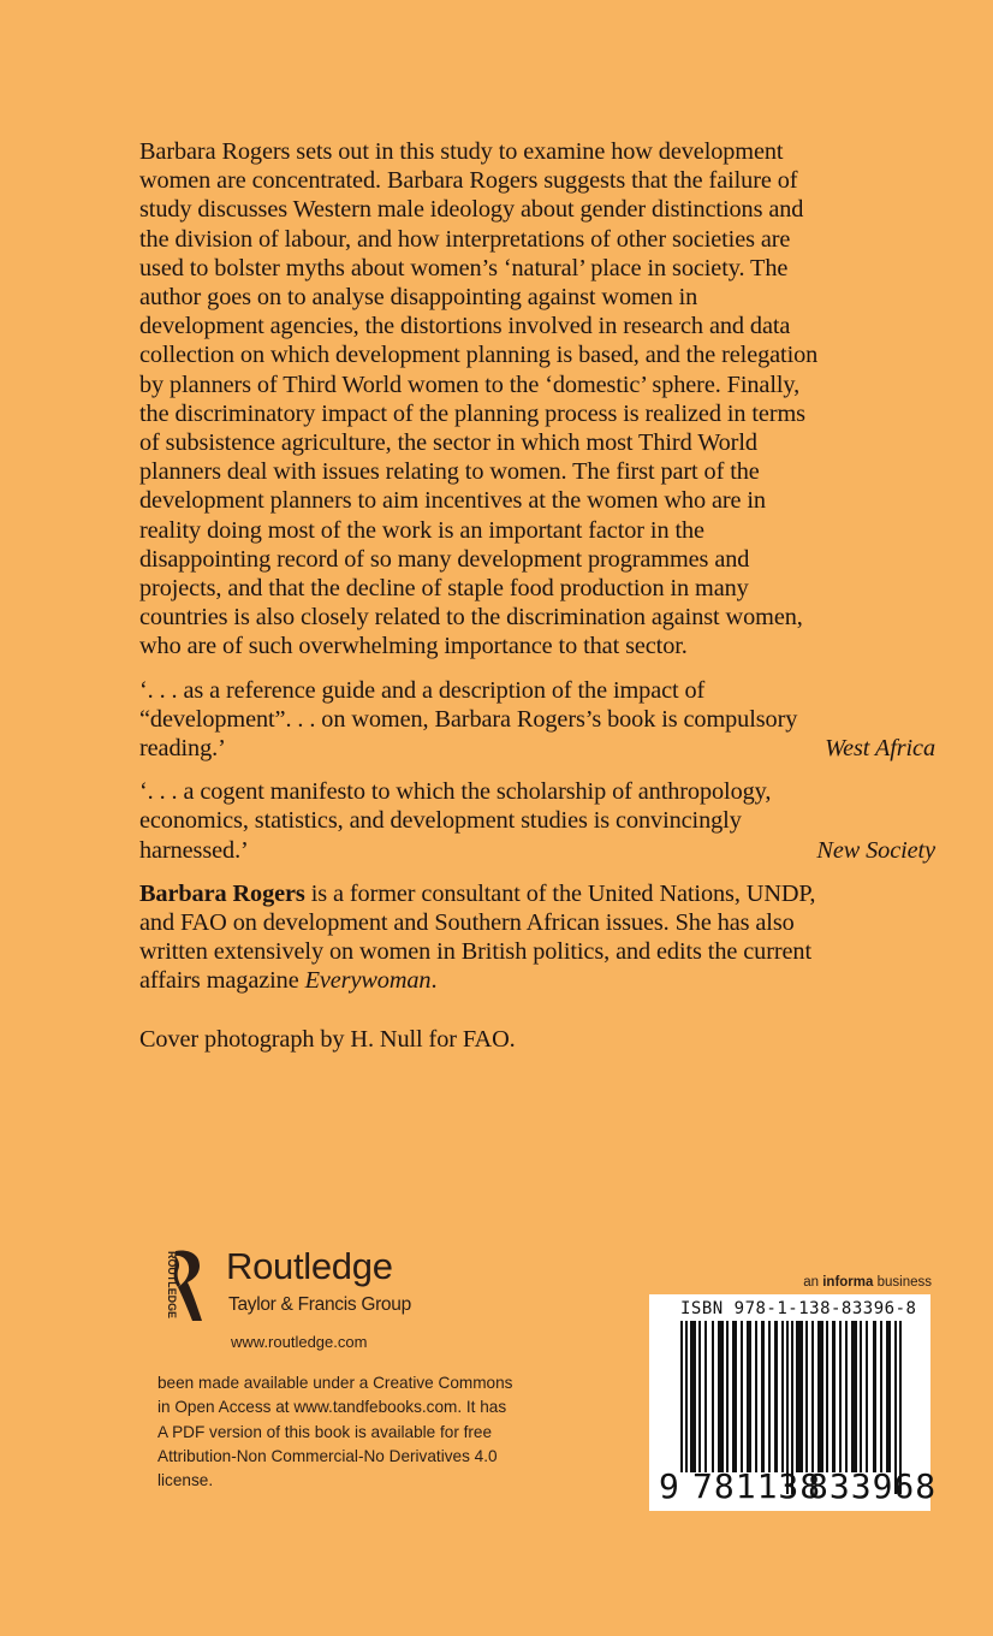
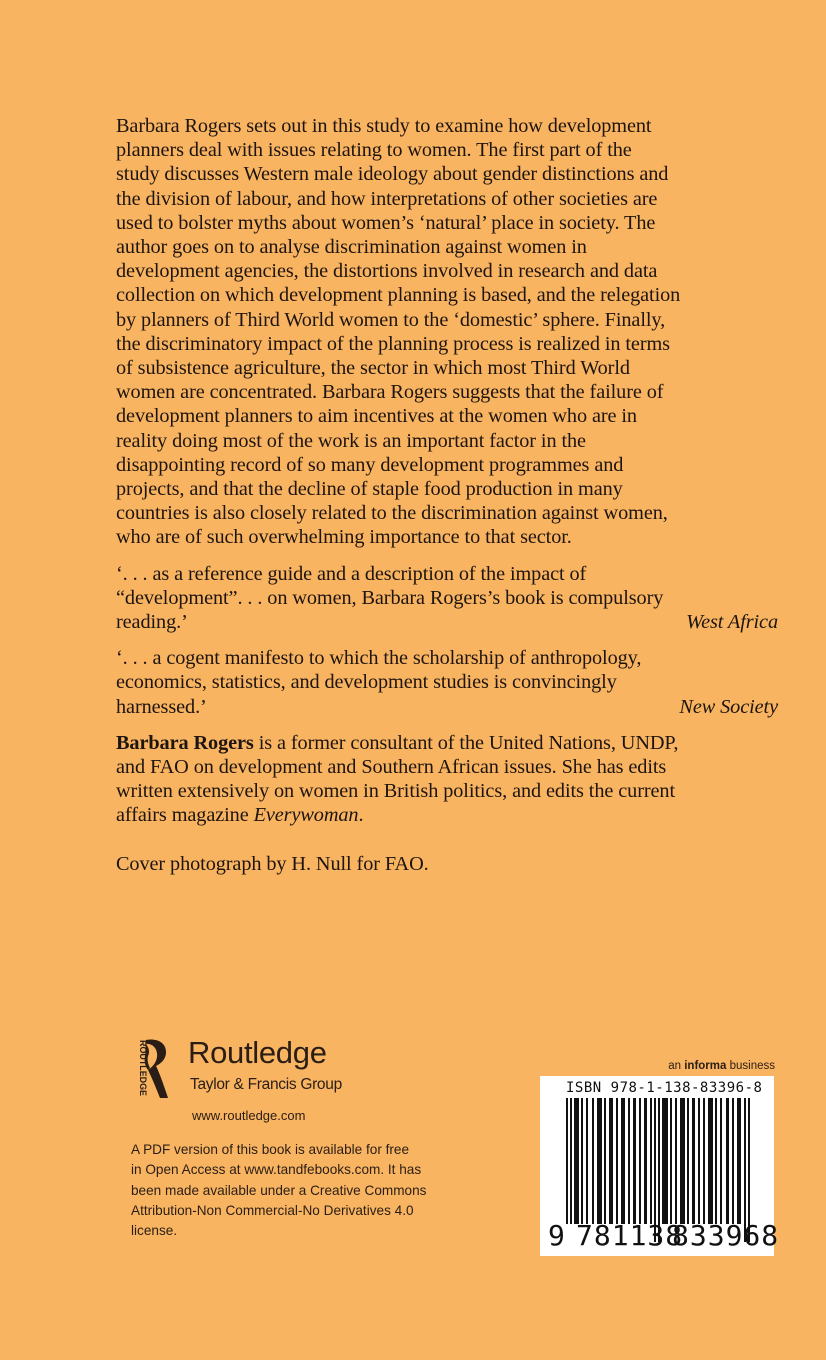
  Barbara Rogers sets out in this study to examine how development
- women are concentrated. Barbara Rogers suggests that the failure of
+ planners deal with issues relating to women. The first part of the
  study discusses Western male ideology about gender distinctions and
  the division of labour, and how interpretations of other societies are
  used to bolster myths about women’s ‘natural’ place in society. The
- author goes on to analyse disappointing against women in
+ author goes on to analyse discrimination against women in
  development agencies, the distortions involved in research and data
  collection on which development planning is based, and the relegation
  by planners of Third World women to the ‘domestic’ sphere. Finally,
  the discriminatory impact of the planning process is realized in terms
  of subsistence agriculture, the sector in which most Third World
- planners deal with issues relating to women. The first part of the
+ women are concentrated. Barbara Rogers suggests that the failure of
  development planners to aim incentives at the women who are in
  reality doing most of the work is an important factor in the
  disappointing record of so many development programmes and
  projects, and that the decline of staple food production in many
  countries is also closely related to the discrimination against women,
  who are of such overwhelming importance to that sector.
  ‘. . . as a reference guide and a description of the impact of
  “development”. . . on women, Barbara Rogers’s book is compulsory
  reading.’
  West Africa
  ‘. . . a cogent manifesto to which the scholarship of anthropology,
  economics, statistics, and development studies is convincingly
  harnessed.’
  New Society
  Barbara Rogers is a former consultant of the United Nations, UNDP,
- and FAO on development and Southern African issues. She has also
+ and FAO on development and Southern African issues. She has edits
  written extensively on women in British politics, and edits the current
  affairs magazine Everywoman.
  Cover photograph by H. Null for FAO.
  Routledge
  Taylor & Francis Group
  www.routledge.com
- been made available under a Creative Commons
+ A PDF version of this book is available for free
  in Open Access at www.tandfebooks.com. It has
- A PDF version of this book is available for free
+ been made available under a Creative Commons
  Attribution-Non Commercial-No Derivatives 4.0
  license.
  an informa business
  ISBN 978-1-138-83396-8
  9
  781138
  833968
